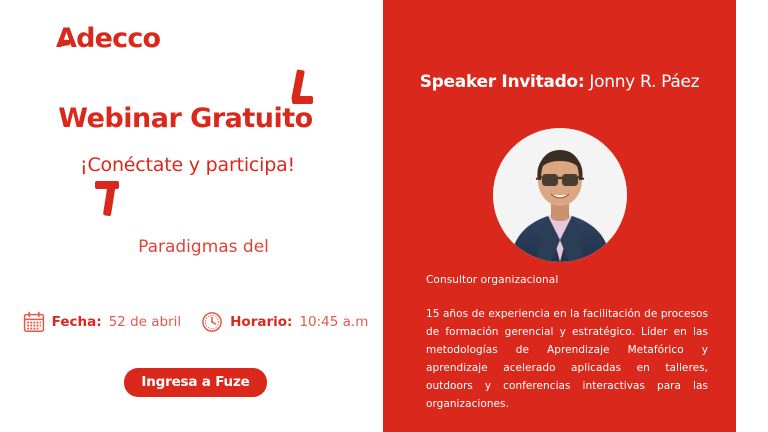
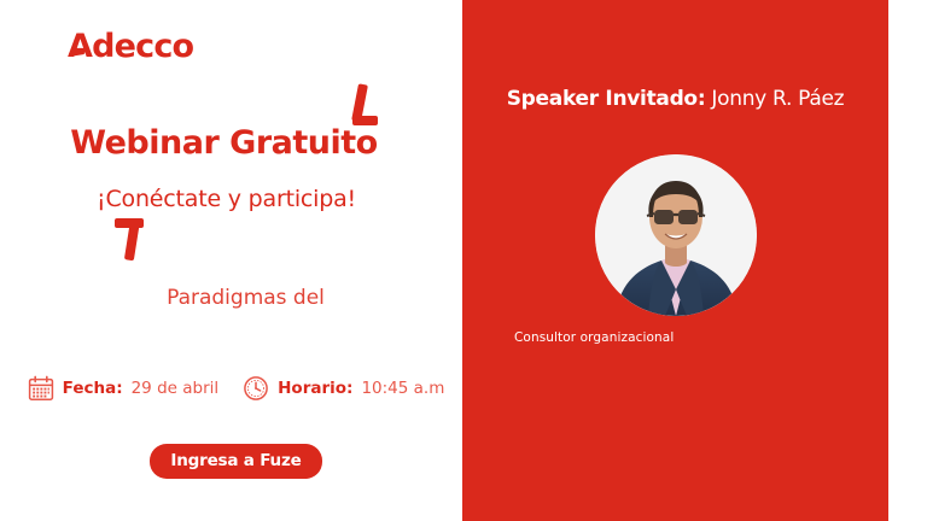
  Adecco
  Webinar Gratuito
  ¡Conéctate y participa!
  Paradigmas del
  Fecha:
- 52 de abril
+ 29 de abril
  Horario:
  10:45 a.m
  Ingresa a Fuze
  Speaker Invitado: Jonny R. Páez
  Consultor organizacional
- 15 años de experiencia en la facilitación de procesos de formación gerencial y estratégico. Líder en las metodologías de Aprendizaje Metafórico y aprendizaje acelerado aplicadas en talleres, outdoors y conferencias interactivas para las organizaciones.
